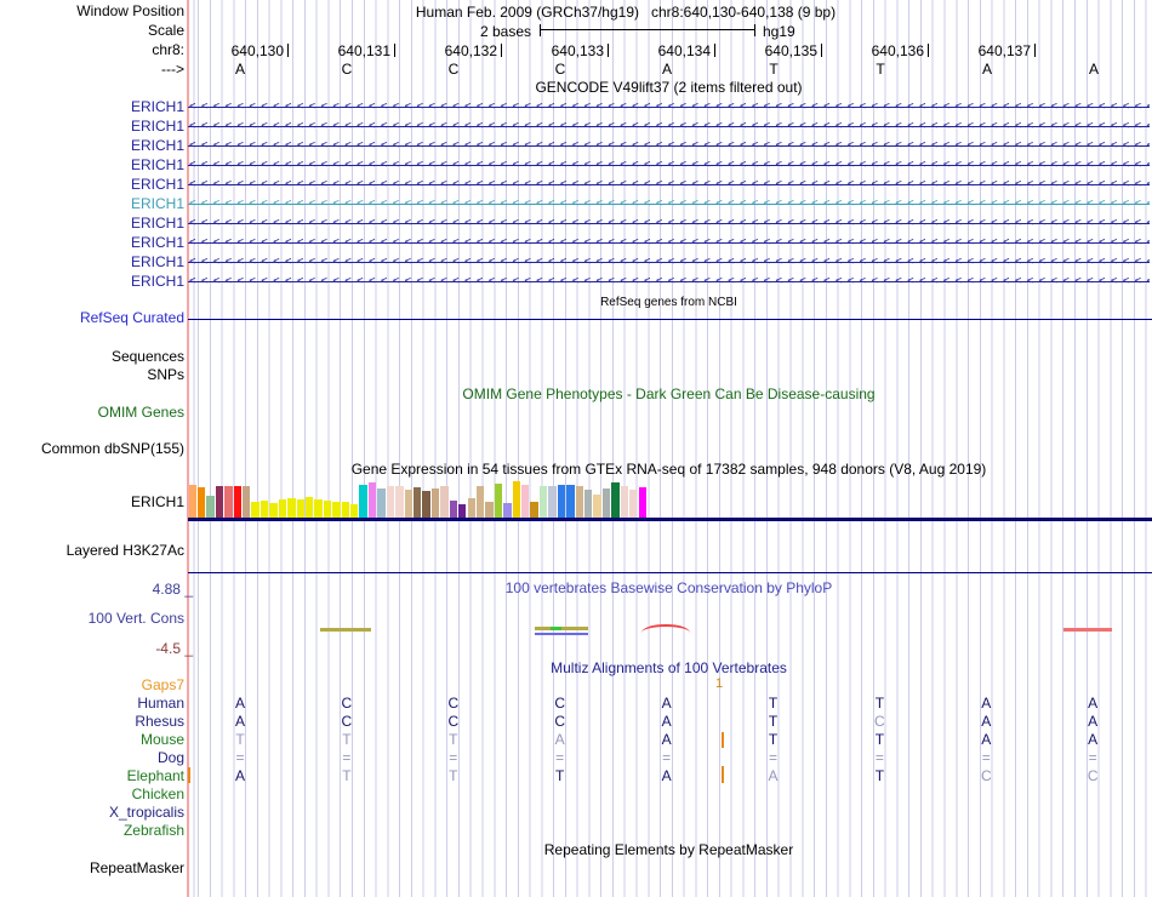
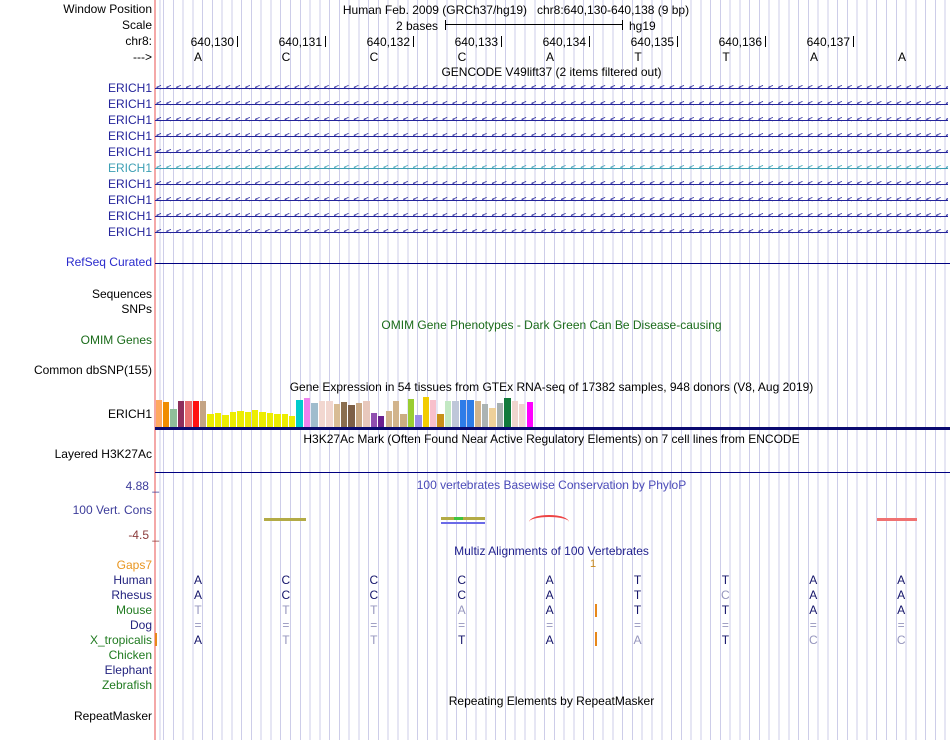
  Window Position
  Human Feb. 2009 (GRCh37/hg19) chr8:640,130-640,138 (9 bp)
  Scale
  2 bases
  hg19
  chr8:
  640,130
  640,131
  640,132
  640,133
  640,134
  640,135
  640,136
  640,137
  --->
  A
  C
  C
  C
  A
  T
  T
  A
  A
  GENCODE V49lift37 (2 items filtered out)
  ERICH1
  <<<<<<<<<<<<<<<<<<<<<<<<<<<<<<<<<<<<<<<<<<<<<<<<<<<<<<<<<<<<<<<<<<<<<<<<<<<<<<<<
  ERICH1
  <<<<<<<<<<<<<<<<<<<<<<<<<<<<<<<<<<<<<<<<<<<<<<<<<<<<<<<<<<<<<<<<<<<<<<<<<<<<<<<<
  ERICH1
  <<<<<<<<<<<<<<<<<<<<<<<<<<<<<<<<<<<<<<<<<<<<<<<<<<<<<<<<<<<<<<<<<<<<<<<<<<<<<<<<
  ERICH1
  <<<<<<<<<<<<<<<<<<<<<<<<<<<<<<<<<<<<<<<<<<<<<<<<<<<<<<<<<<<<<<<<<<<<<<<<<<<<<<<<
  ERICH1
  <<<<<<<<<<<<<<<<<<<<<<<<<<<<<<<<<<<<<<<<<<<<<<<<<<<<<<<<<<<<<<<<<<<<<<<<<<<<<<<<
  ERICH1
  <<<<<<<<<<<<<<<<<<<<<<<<<<<<<<<<<<<<<<<<<<<<<<<<<<<<<<<<<<<<<<<<<<<<<<<<<<<<<<<<
  ERICH1
  <<<<<<<<<<<<<<<<<<<<<<<<<<<<<<<<<<<<<<<<<<<<<<<<<<<<<<<<<<<<<<<<<<<<<<<<<<<<<<<<
  ERICH1
  <<<<<<<<<<<<<<<<<<<<<<<<<<<<<<<<<<<<<<<<<<<<<<<<<<<<<<<<<<<<<<<<<<<<<<<<<<<<<<<<
  ERICH1
  <<<<<<<<<<<<<<<<<<<<<<<<<<<<<<<<<<<<<<<<<<<<<<<<<<<<<<<<<<<<<<<<<<<<<<<<<<<<<<<<
  ERICH1
  <<<<<<<<<<<<<<<<<<<<<<<<<<<<<<<<<<<<<<<<<<<<<<<<<<<<<<<<<<<<<<<<<<<<<<<<<<<<<<<<
- RefSeq genes from NCBI
  RefSeq Curated
  Sequences
  SNPs
  OMIM Gene Phenotypes - Dark Green Can Be Disease-causing
  OMIM Genes
  Common dbSNP(155)
  Gene Expression in 54 tissues from GTEx RNA-seq of 17382 samples, 948 donors (V8, Aug 2019)
  ERICH1
+ H3K27Ac Mark (Often Found Near Active Regulatory Elements) on 7 cell lines from ENCODE
  Layered H3K27Ac
  100 vertebrates Basewise Conservation by PhyloP
  4.88 _
  100 Vert. Cons
  -4.5 _
  Multiz Alignments of 100 Vertebrates
  Gaps7
  Human
  A
  C
  C
  C
  A
  T
  T
  A
  A
  Rhesus
  A
  C
  C
  C
  A
  T
  C
  A
  A
  Mouse
  T
  T
  T
  A
  A
  T
  T
  A
  A
  Dog
  =
  =
  =
  =
  =
  =
  =
  =
  =
- Elephant
+ X_tropicalis
  A
  T
  T
  T
  A
  A
  T
  C
  C
  Chicken
- X_tropicalis
+ Elephant
  Zebrafish
  1
  Repeating Elements by RepeatMasker
  RepeatMasker
